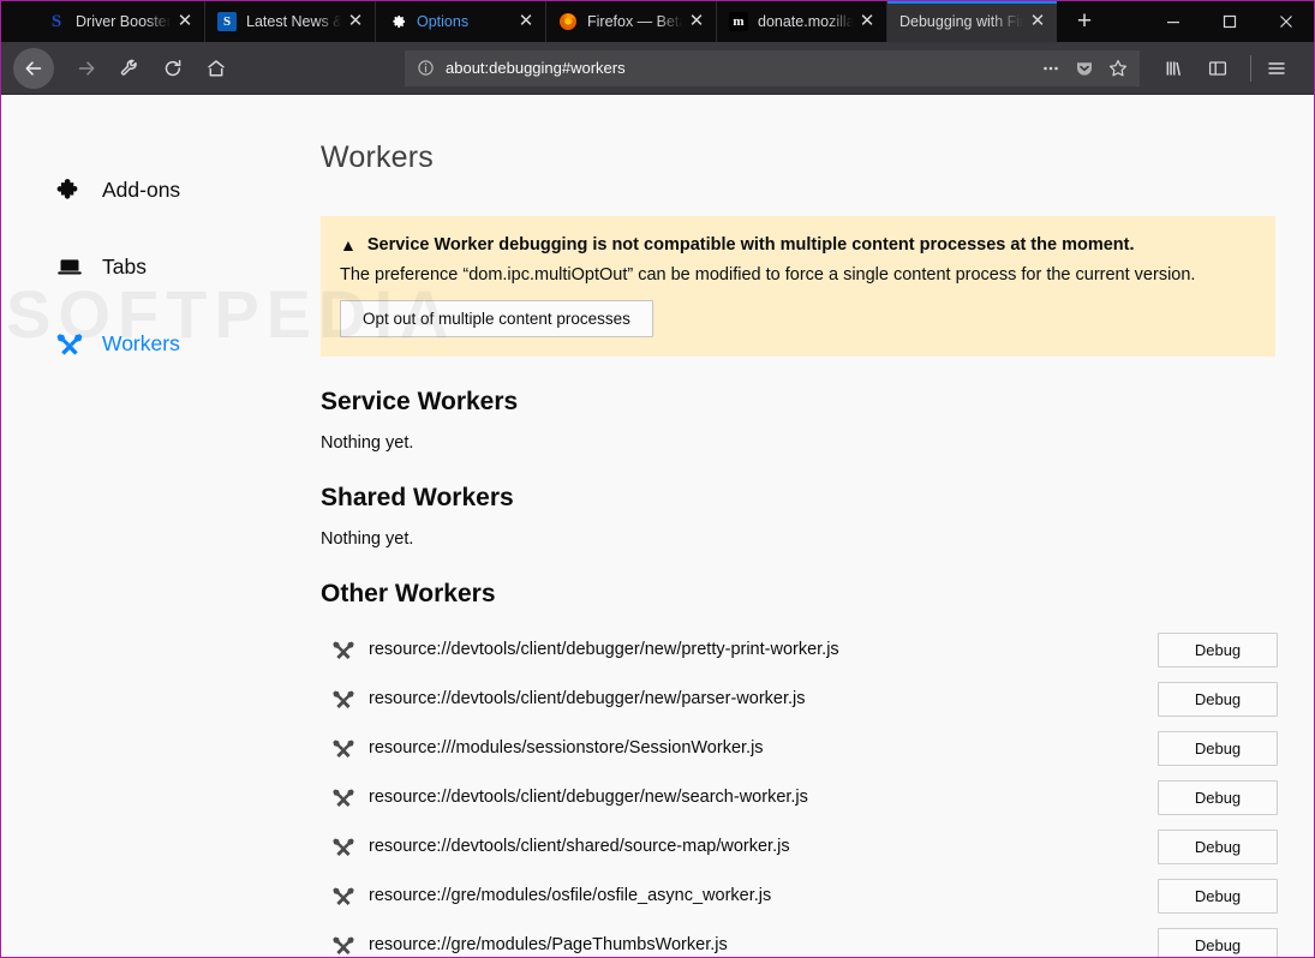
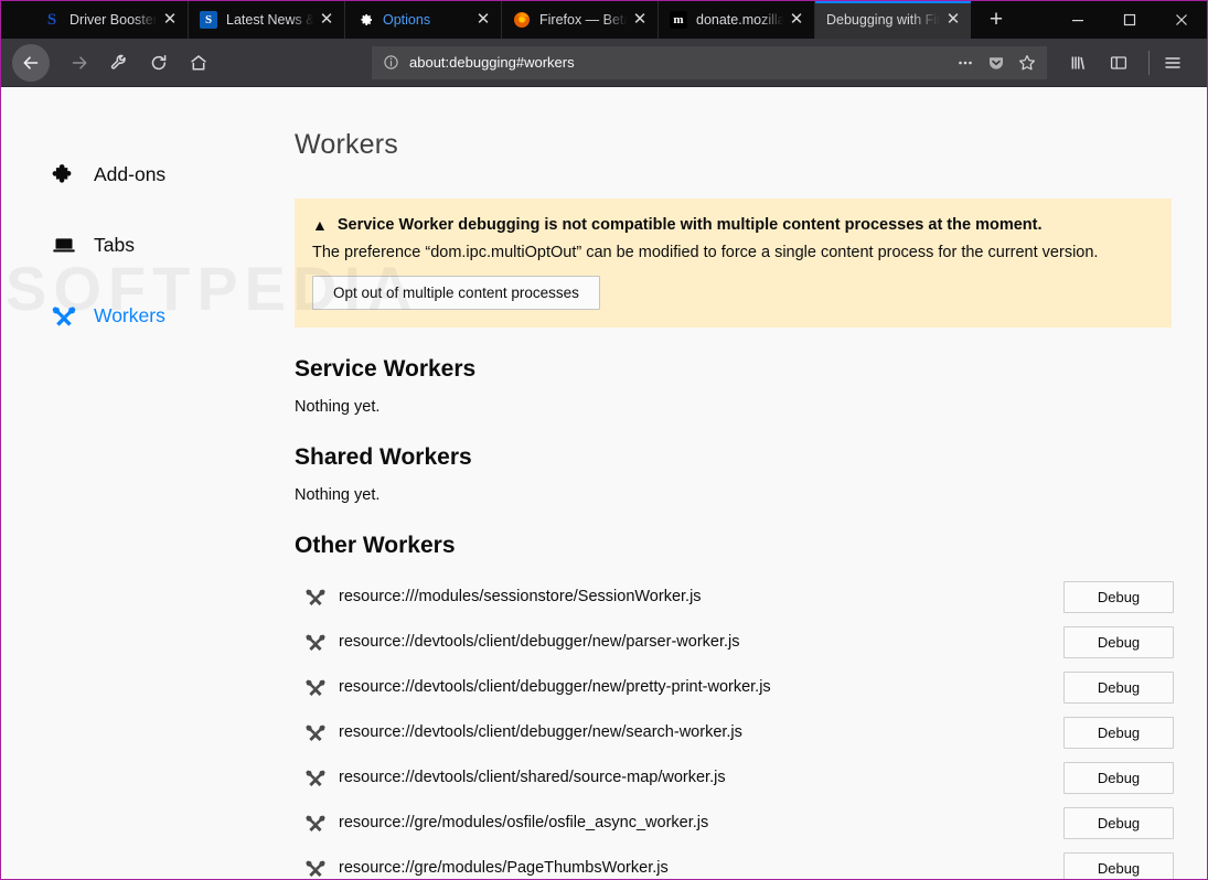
  S
  Driver Booster
  ✕
  S
  Latest News &
  ✕
  Options
  ✕
  Firefox — Beta
  ✕
  m
  donate.mozilla
  ✕
  Debugging with Fir
  ✕
  +
  about:debugging#workers
  SOFTPEDIA
  Add-ons
  Tabs
  Workers
  Workers
  ▲
  Service Worker debugging is not compatible with multiple content processes at the moment.
  The preference “dom.ipc.multiOptOut” can be modified to force a single content process for the current version.
  Opt out of multiple content processes
  Service Workers
  Nothing yet.
  Shared Workers
  Nothing yet.
  Other Workers
- resource://devtools/client/debugger/new/pretty-print-worker.js
+ resource:///modules/sessionstore/SessionWorker.js
  Debug
  resource://devtools/client/debugger/new/parser-worker.js
  Debug
- resource:///modules/sessionstore/SessionWorker.js
+ resource://devtools/client/debugger/new/pretty-print-worker.js
  Debug
  resource://devtools/client/debugger/new/search-worker.js
  Debug
  resource://devtools/client/shared/source-map/worker.js
  Debug
  resource://gre/modules/osfile/osfile_async_worker.js
  Debug
  resource://gre/modules/PageThumbsWorker.js
  Debug
